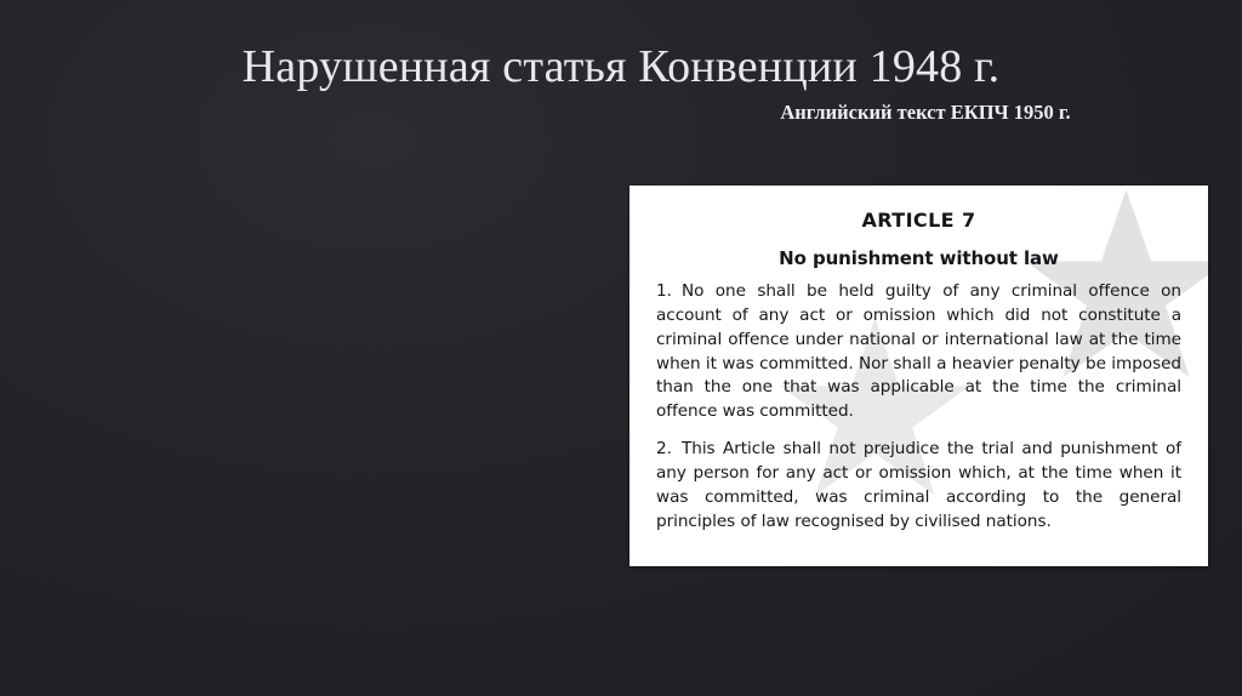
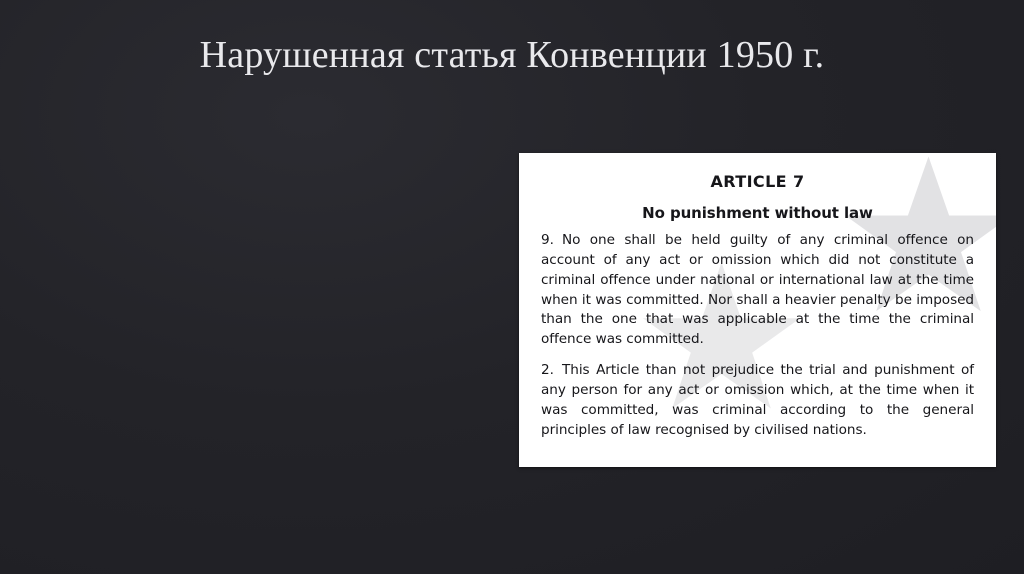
- Нарушенная статья Конвенции 1948 г.
+ Нарушенная статья Конвенции 1950 г.
- Английский текст ЕКПЧ 1950 г.
  ARTICLE 7
  No punishment without law
- 1. No one shall be held guilty of any criminal offence on account of any act or omission which did not constitute a criminal offence under national or international law at the time when it was committed. Nor shall a heavier penalty be imposed than the one that was applicable at the time the criminal offence was committed.
+ 9. No one shall be held guilty of any criminal offence on account of any act or omission which did not constitute a criminal offence under national or international law at the time when it was committed. Nor shall a heavier penalty be imposed than the one that was applicable at the time the criminal offence was committed.
- 2. This Article shall not prejudice the trial and punishment of any person for any act or omission which, at the time when it was committed, was criminal according to the general principles of law recognised by civilised nations.
+ 2. This Article than not prejudice the trial and punishment of any person for any act or omission which, at the time when it was committed, was criminal according to the general principles of law recognised by civilised nations.
